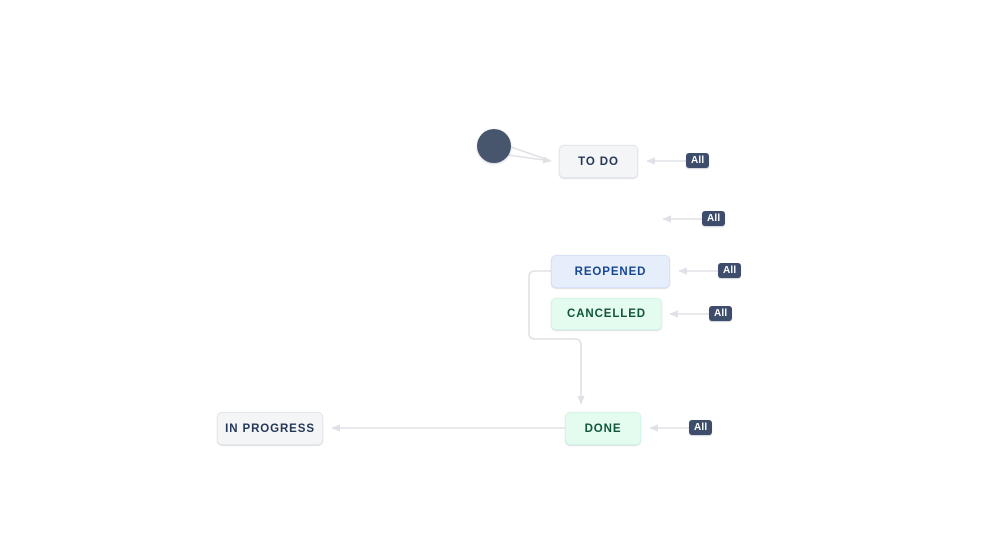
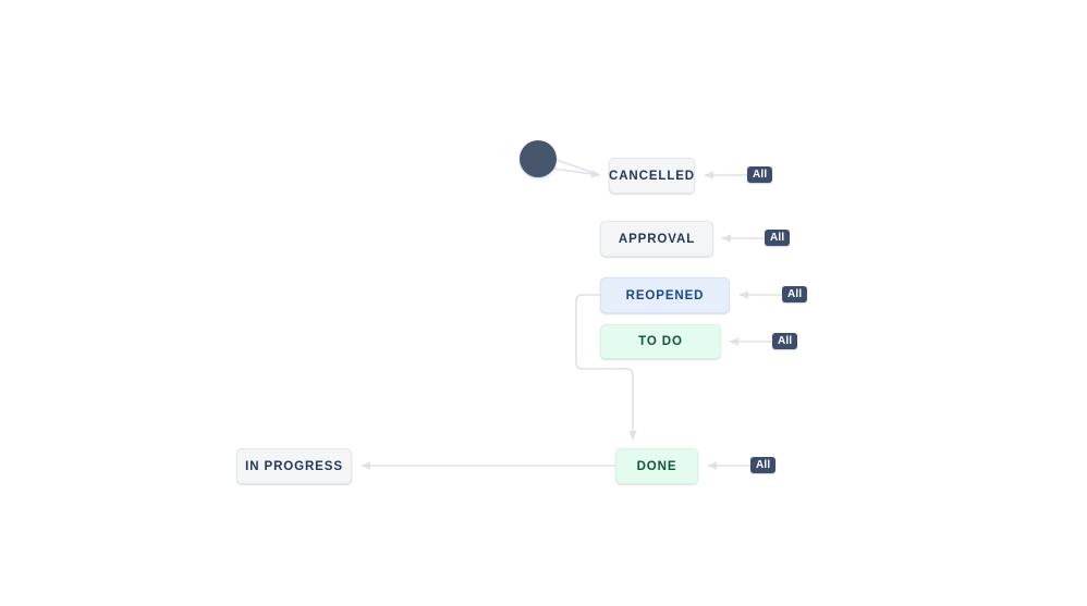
- TO DO
+ CANCELLED
+ APPROVAL
  REOPENED
- CANCELLED
+ TO DO
  DONE
  IN PROGRESS
  All
  All
  All
  All
  All
